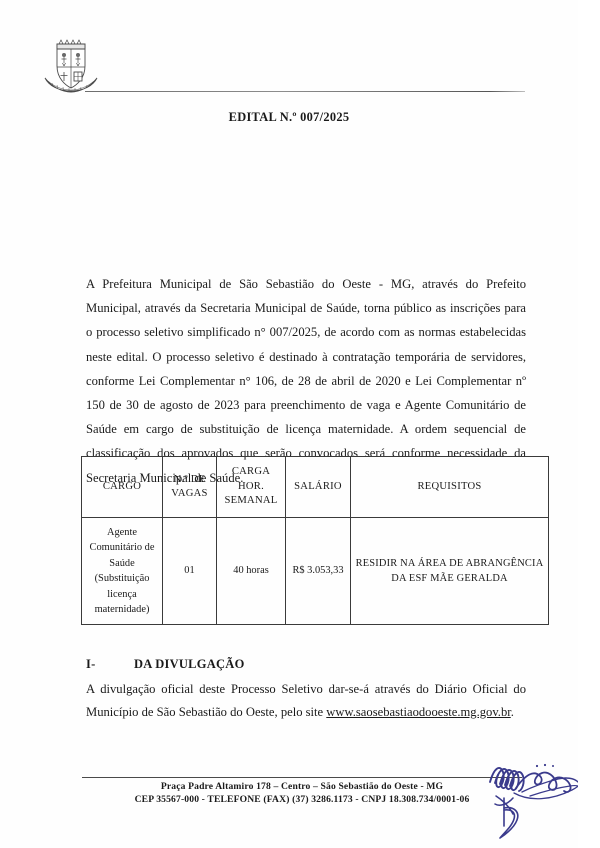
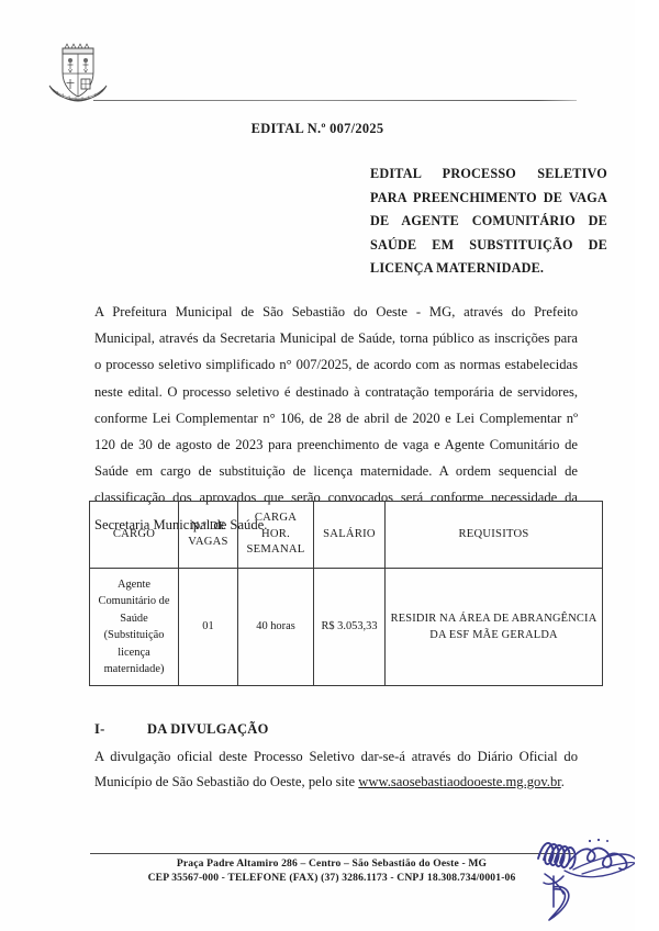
  EDITAL N.º 007/2025
+ EDITAL PROCESSO SELETIVO PARA PREENCHIMENTO DE VAGA DE AGENTE COMUNITÁRIO DE SAÚDE EM SUBSTITUIÇÃO DE LICENÇA MATERNIDADE.
- A Prefeitura Municipal de São Sebastião do Oeste - MG, através do Prefeito Municipal, através da Secretaria Municipal de Saúde, torna público as inscrições para o processo seletivo simplificado n° 007/2025, de acordo com as normas estabelecidas neste edital. O processo seletivo é destinado à contratação temporária de servidores, conforme Lei Complementar n° 106, de 28 de abril de 2020 e Lei Complementar nº 150 de 30 de agosto de 2023 para preenchimento de vaga e Agente Comunitário de Saúde em cargo de substituição de licença maternidade. A ordem sequencial de classificação dos aprovados que serão convocados será conforme necessidade da Secretaria Municipal de Saúde.
+ A Prefeitura Municipal de São Sebastião do Oeste - MG, através do Prefeito Municipal, através da Secretaria Municipal de Saúde, torna público as inscrições para o processo seletivo simplificado n° 007/2025, de acordo com as normas estabelecidas neste edital. O processo seletivo é destinado à contratação temporária de servidores, conforme Lei Complementar n° 106, de 28 de abril de 2020 e Lei Complementar nº 120 de 30 de agosto de 2023 para preenchimento de vaga e Agente Comunitário de Saúde em cargo de substituição de licença maternidade. A ordem sequencial de classificação dos aprovados que serão convocados será conforme necessidade da Secretaria Municipal de Saúde.
  CARGO	N.º DE VAGAS	CARGA HOR. SEMANAL	SALÁRIO	REQUISITOS
  Agente Comunitário de Saúde (Substituição licença maternidade)	01	40 horas	R$ 3.053,33	RESIDIR NA ÁREA DE ABRANGÊNCIA DA ESF MÃE GERALDA
  I- DA DIVULGAÇÃO
  A divulgação oficial deste Processo Seletivo dar-se-á através do Diário Oficial do Município de São Sebastião do Oeste, pelo site www.saosebastiaodooeste.mg.gov.br.
- Praça Padre Altamiro 178 – Centro – São Sebastião do Oeste - MG
+ Praça Padre Altamiro 286 – Centro – São Sebastião do Oeste - MG
  CEP 35567-000 - TELEFONE (FAX) (37) 3286.1173 - CNPJ 18.308.734/0001-06
